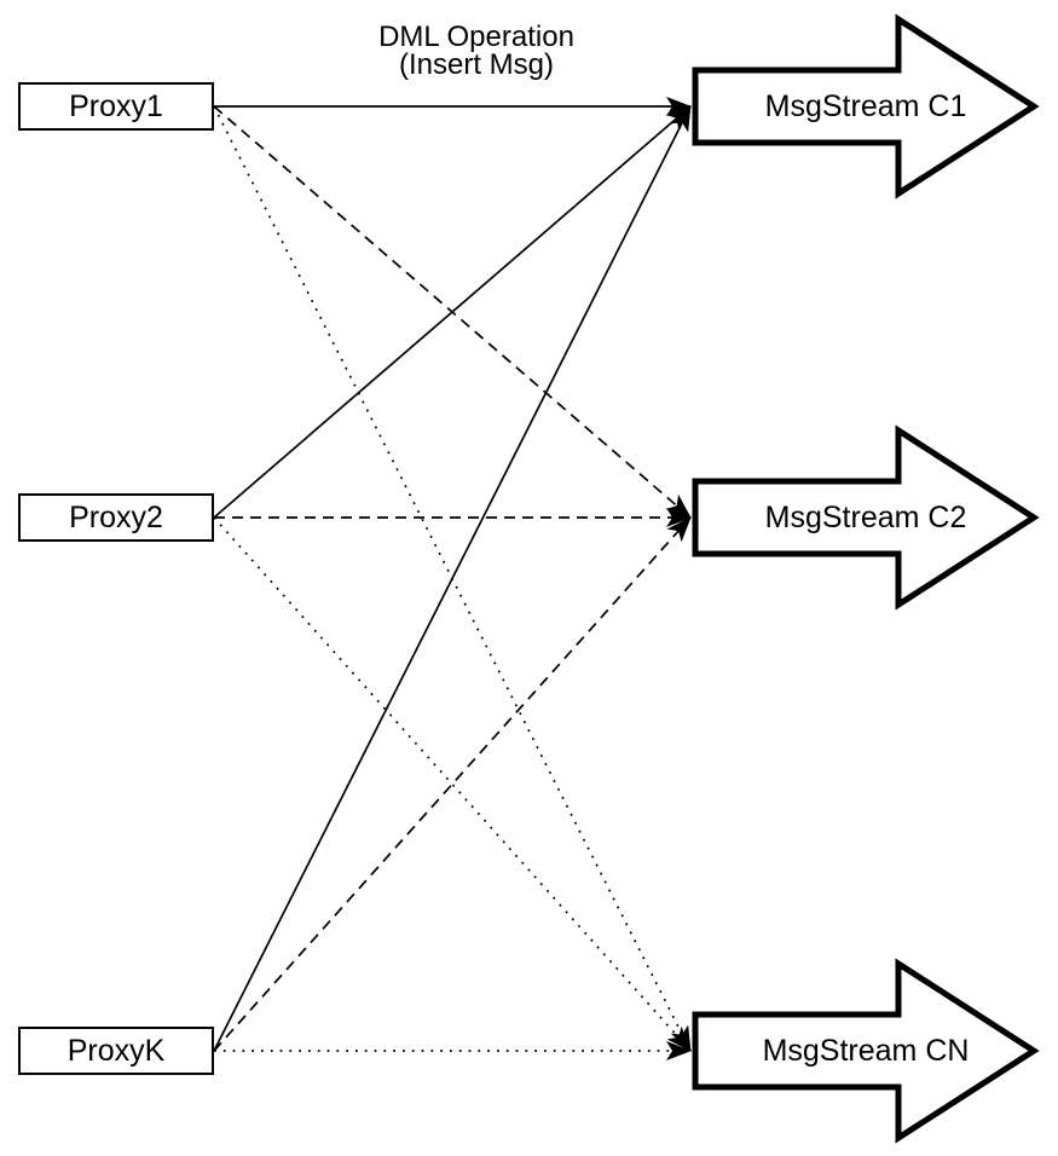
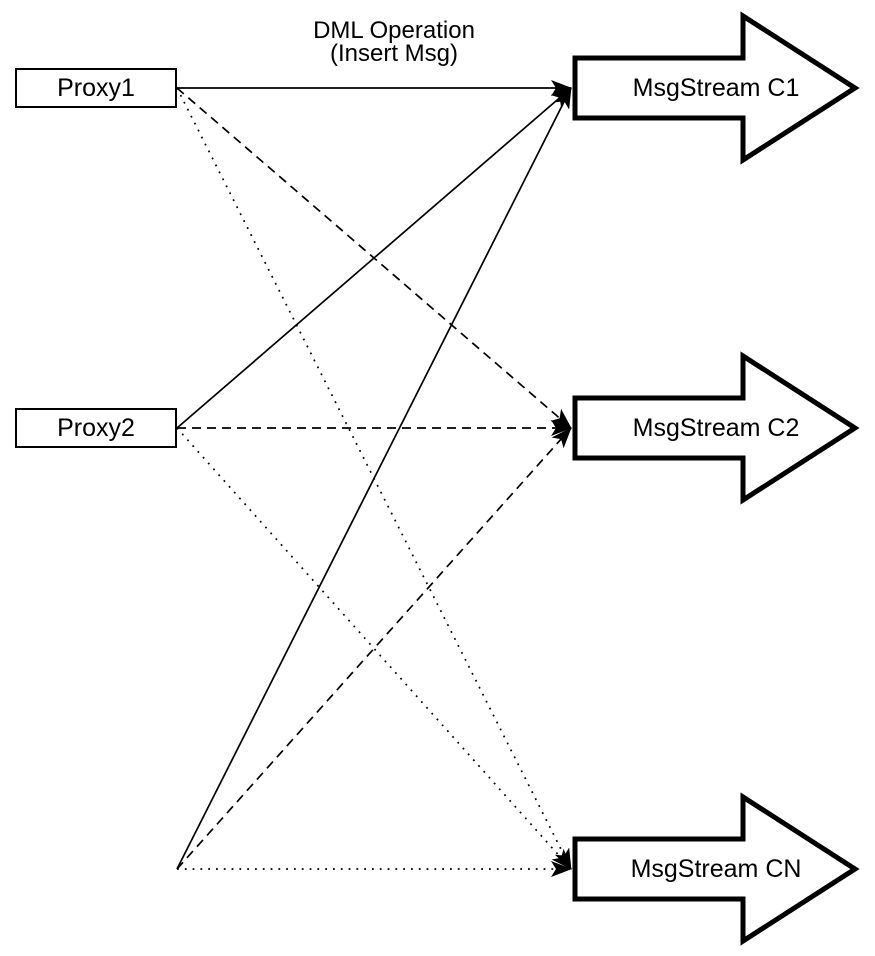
  Proxy1
  Proxy2
- ProxyK
  MsgStream C1
  MsgStream C2
  MsgStream CN
  DML Operation
  (Insert Msg)
